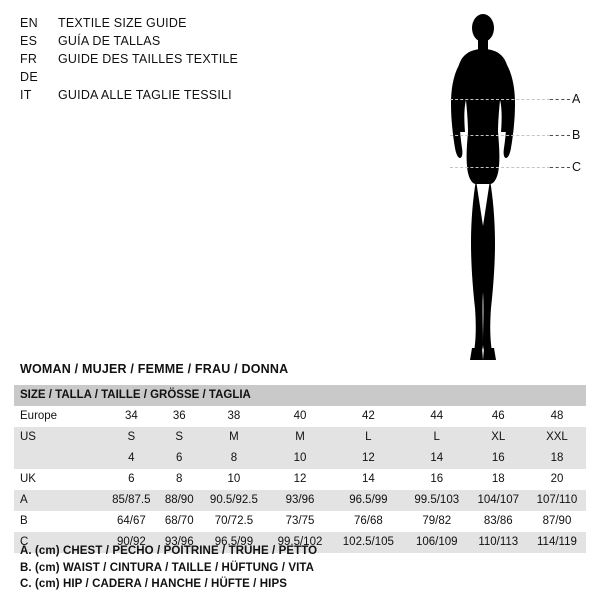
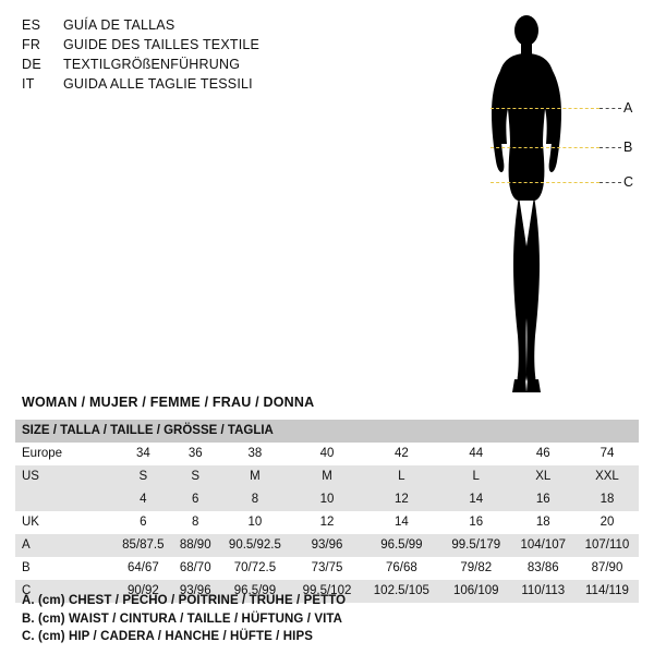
- EN
- TEXTILE SIZE GUIDE
  ES
  GUÍA DE TALLAS
  FR
  GUIDE DES TAILLES TEXTILE
  DE
+ TEXTILGRÖßENFÜHRUNG
  IT
  GUIDA ALLE TAGLIE TESSILI
  A
  B
  C
  WOMAN / MUJER / FEMME / FRAU / DONNA
  SIZE / TALLA / TAILLE / GRÖSSE / TAGLIA
- Europe	34	36	38	40	42	44	46	48
+ Europe	34	36	38	40	42	44	46	74
  US	S	S	M	M	L	L	XL	XXL
  	4	6	8	10	12	14	16	18
  UK	6	8	10	12	14	16	18	20
- A	85/87.5	88/90	90.5/92.5	93/96	96.5/99	99.5/103	104/107	107/110
+ A	85/87.5	88/90	90.5/92.5	93/96	96.5/99	99.5/179	104/107	107/110
  B	64/67	68/70	70/72.5	73/75	76/68	79/82	83/86	87/90
  C	90/92	93/96	96.5/99	99.5/102	102.5/105	106/109	110/113	114/119
  A. (cm) CHEST / PECHO / POITRINE / TRUHE / PETTO
  B. (cm) WAIST / CINTURA / TAILLE / HÜFTUNG / VITA
  C. (cm) HIP / CADERA / HANCHE / HÜFTE / HIPS
